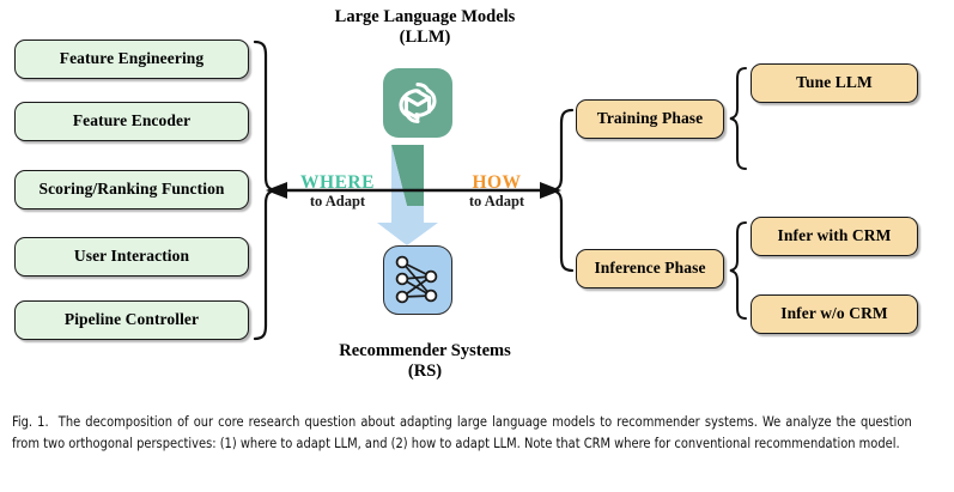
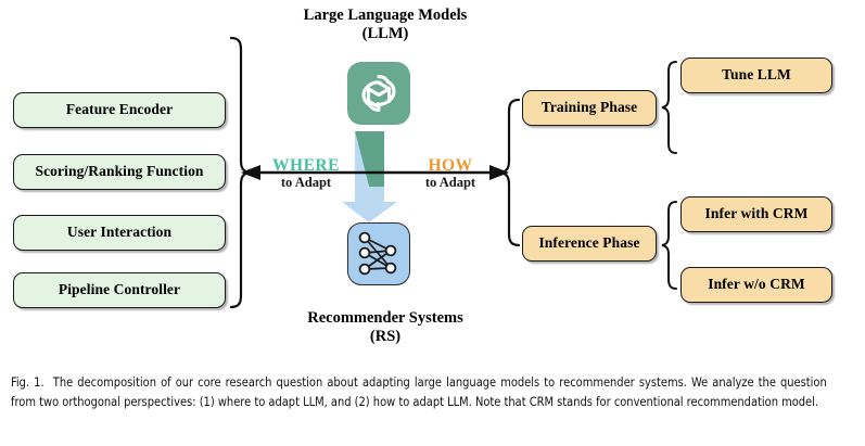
- Feature Engineering
  Feature Encoder
  Scoring/Ranking Function
  User Interaction
  Pipeline Controller
  Large Language Models
  (LLM)
  Recommender Systems
  (RS)
  Training Phase
  Inference Phase
  Tune LLM
  Infer with CRM
  Infer w/o CRM
  WHERE
  to Adapt
  HOW
  to Adapt
- Fig. 1. The decomposition of our core research question about adapting large language models to recommender systems. We analyze the question from two orthogonal perspectives: (1) where to adapt LLM, and (2) how to adapt LLM. Note that CRM where for conventional recommendation model.
+ Fig. 1. The decomposition of our core research question about adapting large language models to recommender systems. We analyze the question from two orthogonal perspectives: (1) where to adapt LLM, and (2) how to adapt LLM. Note that CRM stands for conventional recommendation model.
